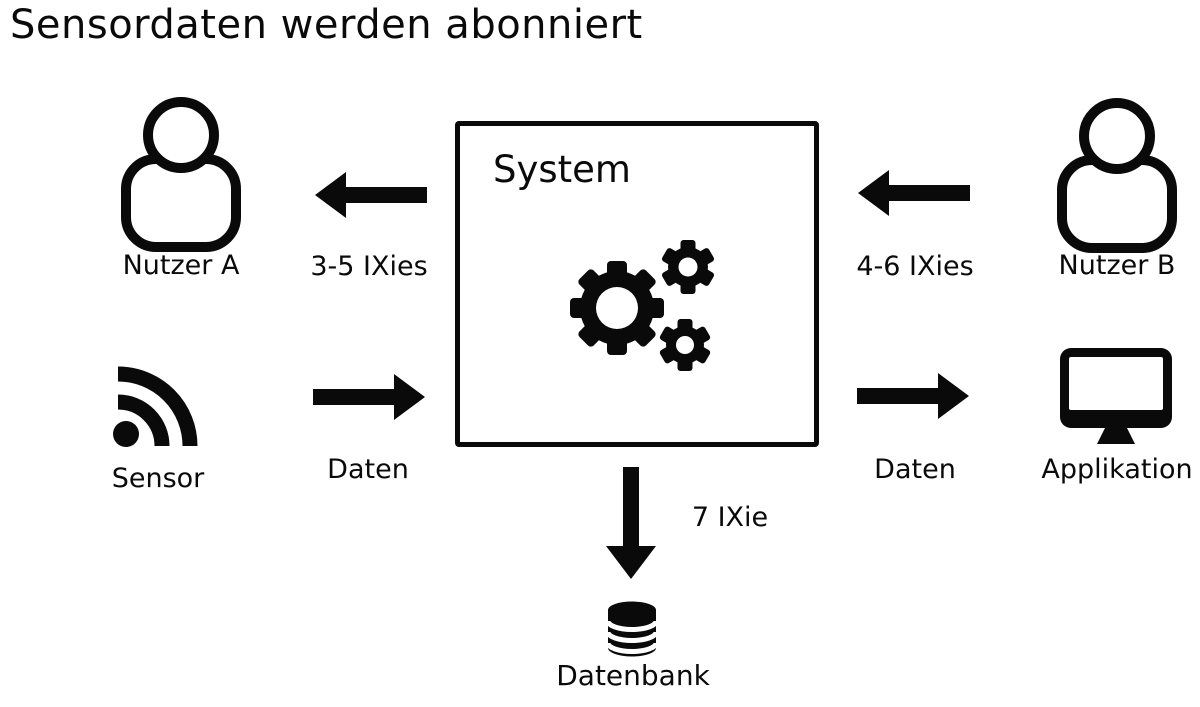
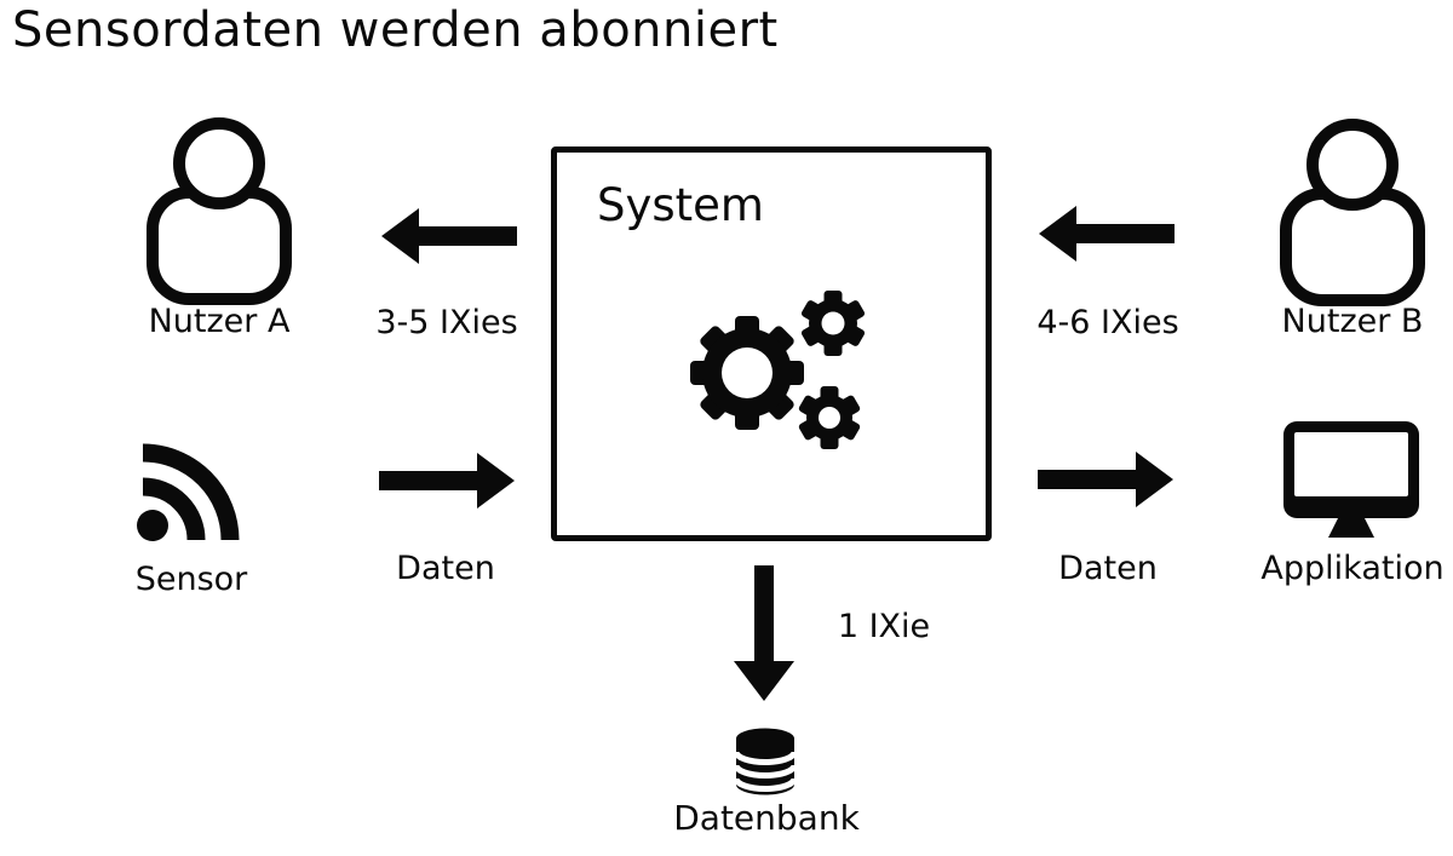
  Sensordaten werden abonniert
  Nutzer A
  3-5 IXies
  System
  4-6 IXies
  Nutzer B
  Sensor
  Daten
  Daten
  Applikation
- 7 IXie
+ 1 IXie
  Datenbank
